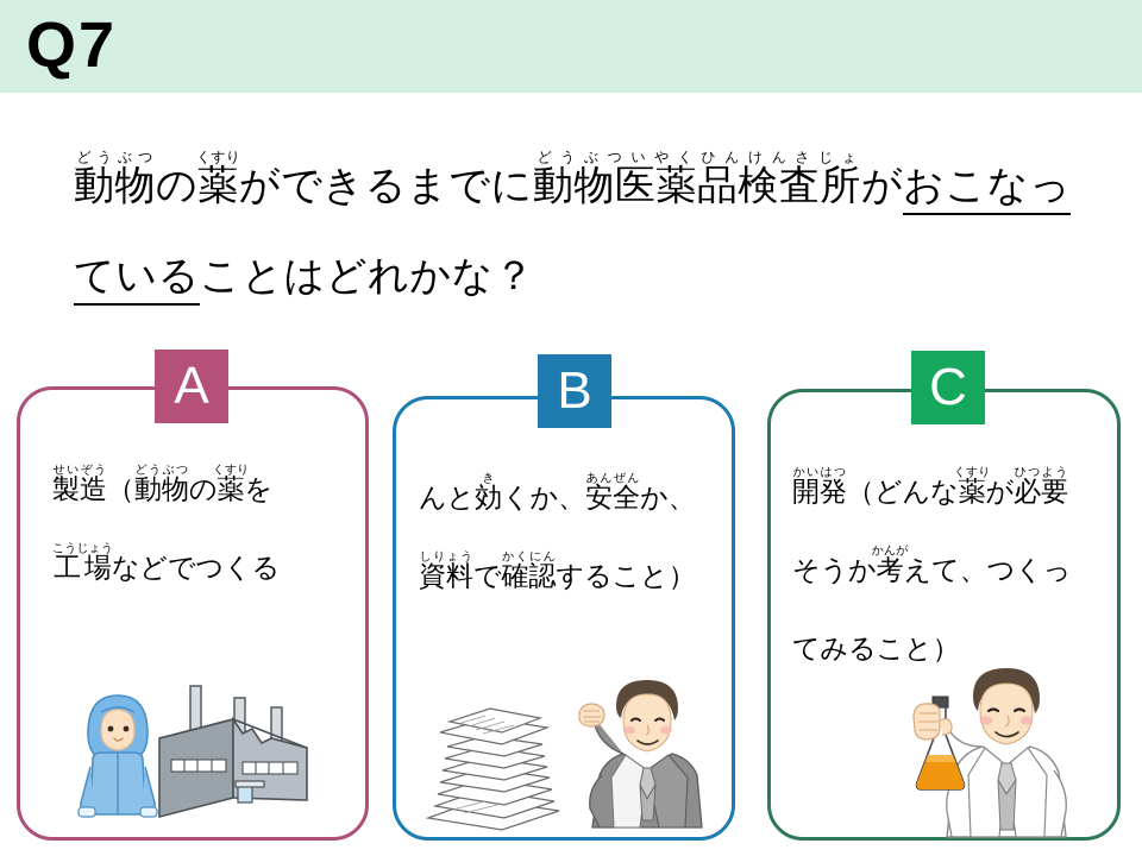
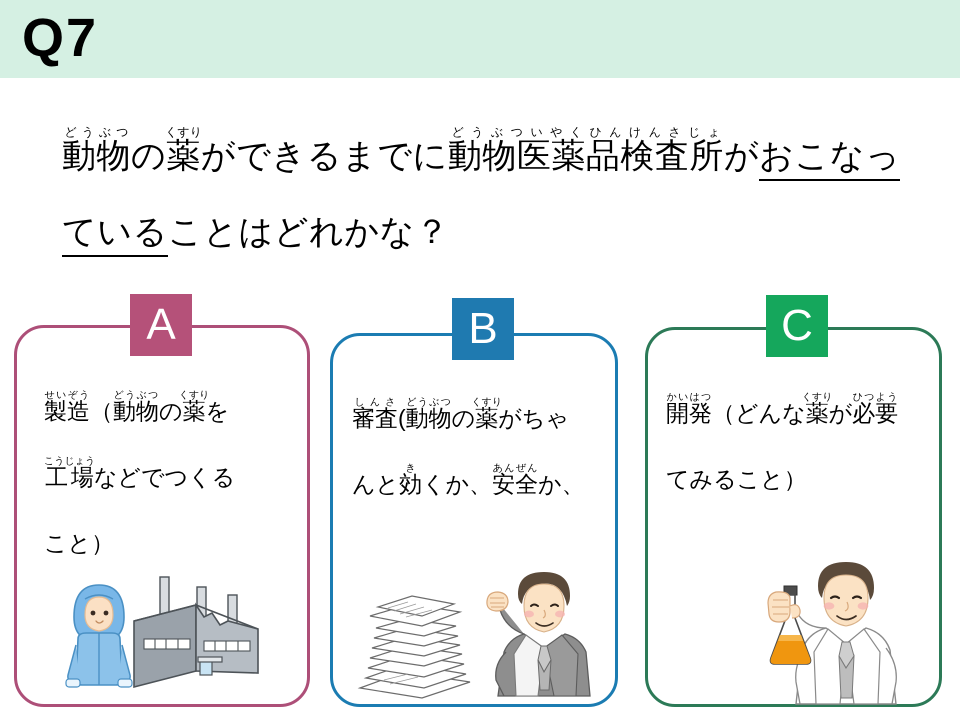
  Q7
  動物どうぶつの薬くすりができるまでに動物医薬品検査所どうぶついやくひんけんさじょがおこなっ
  ていることはどれかな？
  A
  製造せいぞう（動物どうぶつの薬くすりを
  工場こうじょうなどでつくる
+ こと）
  B
+ 審査しんさ(動物どうぶつの薬くすりがちゃ
  んと効きくか、安全あんぜんか、
- 資料しりょうで確認かくにんすること）
  C
  開発かいはつ（どんな薬くすりが必要ひつよう
- そうか考かんがえて、つくっ
  てみること）
